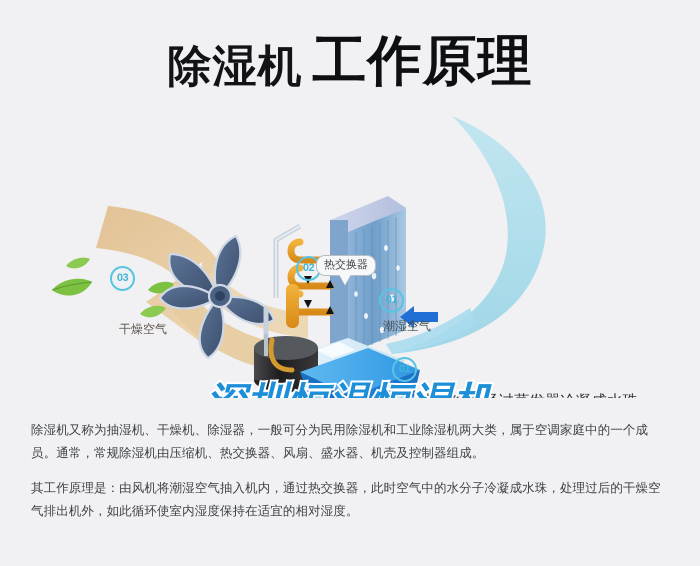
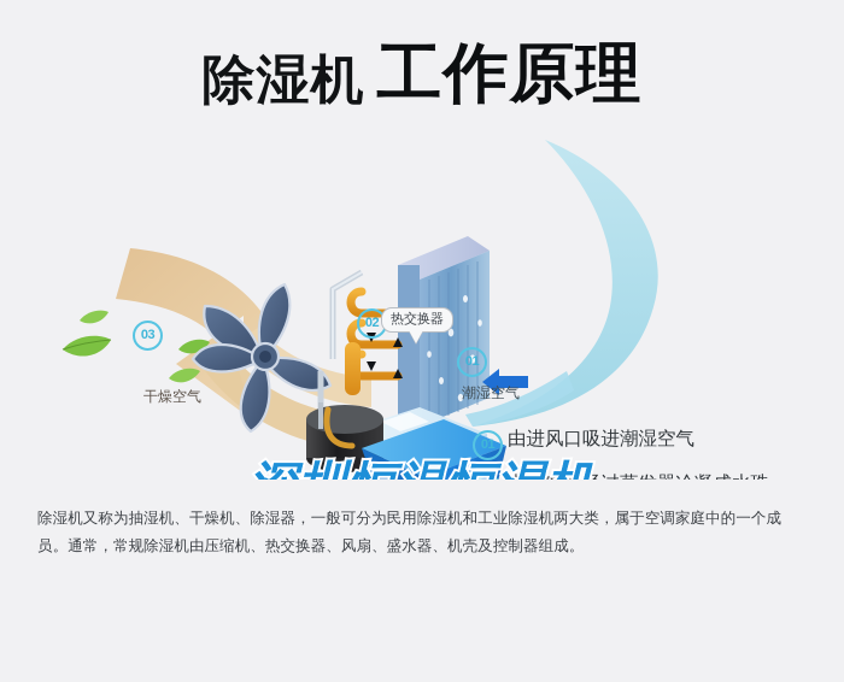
  除湿机 工作原理
  03
  02
  01
  热交换器
  干燥空气
  潮湿空气
  01
+ 由进风口吸进潮湿空气
  除湿机又称为抽湿机、干燥机、除湿器，一般可分为民用除湿机和工业除湿机两大类，属于空调家庭中的一个成员。通常，常规除湿机由压缩机、热交换器、风扇、盛水器、机壳及控制器组成。
- 其工作原理是：由风机将潮湿空气抽入机内，通过热交换器，此时空气中的水分子冷凝成水珠，处理过后的干燥空气排出机外，如此循环使室内湿度保持在适宜的相对湿度。
